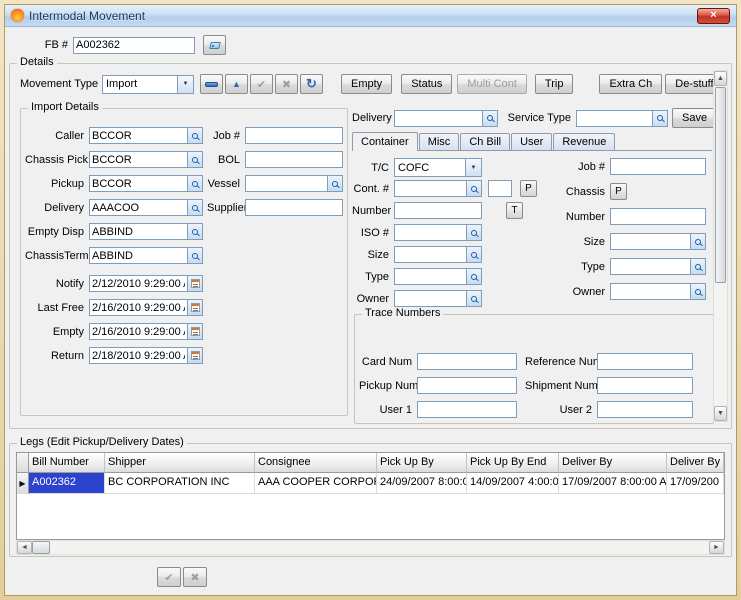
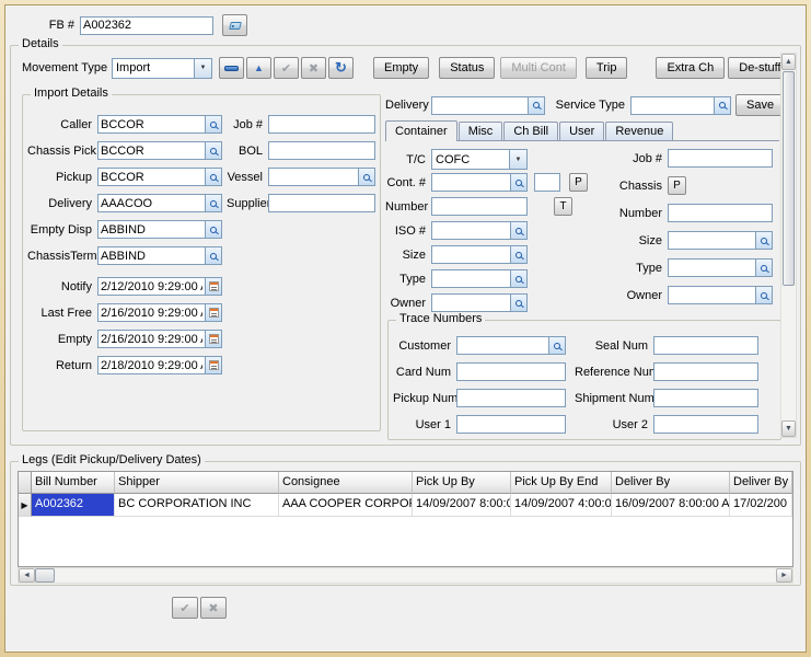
- Intermodal Movement
  FB #
  A002362
  Details
  Movement Type
  Import
  Empty
  Status
  Multi Cont
  Trip
  Extra Ch
  De-stuf
  Import Details
  Caller
  BCCOR
  Chassis Pick
  BCCOR
  Pickup
  BCCOR
  Delivery
  AAACOO
  Empty Disp
  ABBIND
  ChassisTerm
  ABBIND
  Notify
  2/12/2010 9:29:00
  Last Free
  2/16/2010 9:29:00
  Empty
  2/16/2010 9:29:00
  Return
  2/18/2010 9:29:00
  Job #
  BOL
  Vessel
  Supplie
  Delivery
  Service Type
  Save
  Container
  Misc
  Ch Bill
  User
  Revenue
  T/C
  COFC
  Cont. #
  P
  Number
  T
  ISO #
  Size
  Type
  Owner
  Job #
  Chassis
  P
  Number
  Size
  Type
  Owner
  Trace Numbers
+ Customer
  Card Num
  Pickup Num
  User 1
+ Seal Num
  Reference Nu
  Shipment Num
  User 2
  Legs (Edit Pickup/Delivery Dates)
  Bill Number
  Shipper
  Consignee
  Pick Up By
  Pick Up By End
  Deliver By
  Deliver By
  A002362
  BC CORPORATION INC
  AAA COOPER CORPO
- 24/09/2007 8:00:0
+ 14/09/2007 8:00:0
  14/09/2007 4:00:0
- 17/09/2007 8:00:00 A
+ 16/09/2007 8:00:00 A
- 17/09/200
+ 17/02/200
